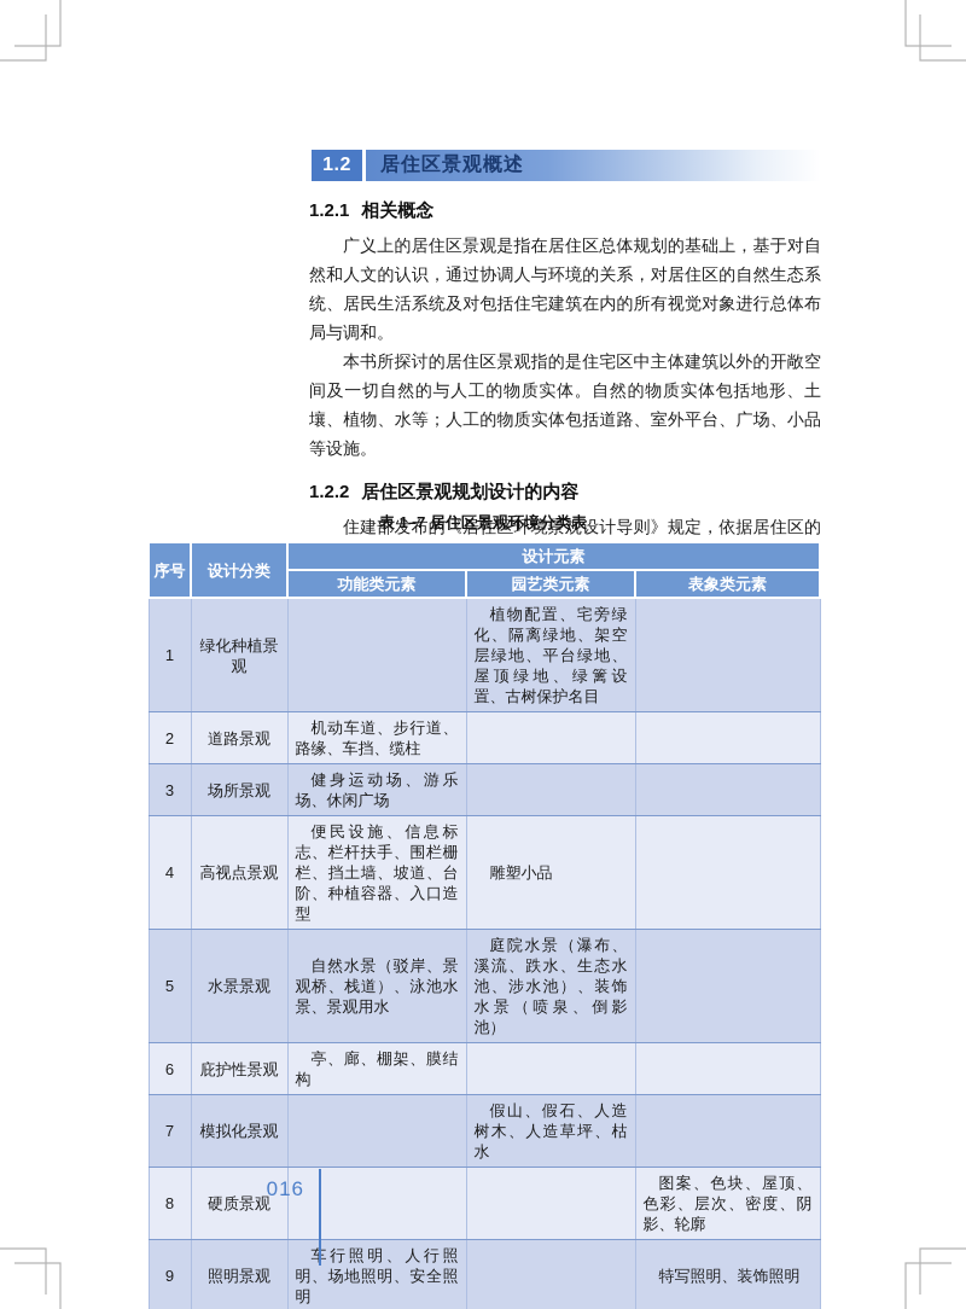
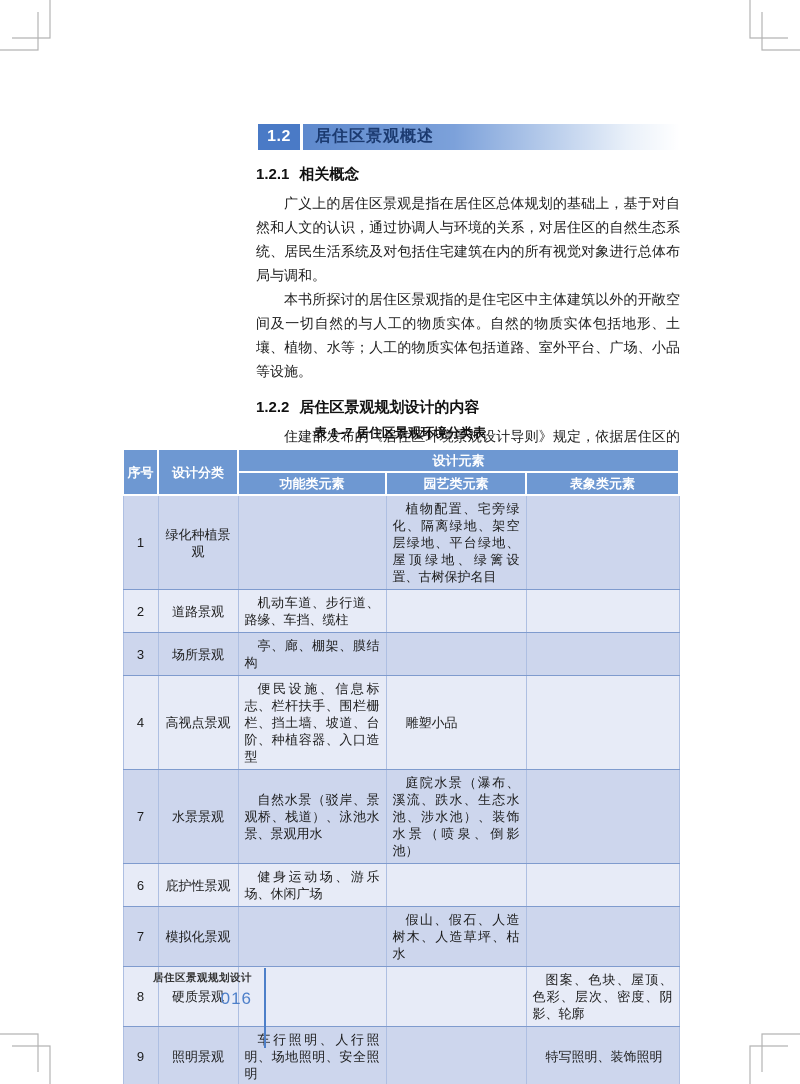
  1.2
  居住区景观概述
  1.2.1 相关概念
  广义上的居住区景观是指在居住区总体规划的基础上，基于对自然和人文的认识，通过协调人与环境的关系，对居住区的自然生态系统、居民生活系统及对包括住宅建筑在内的所有视觉对象进行总体布局与调和。
  本书所探讨的居住区景观指的是住宅区中主体建筑以外的开敞空间及一切自然的与人工的物质实体。自然的物质实体包括地形、土壤、植物、水等；人工的物质实体包括道路、室外平台、广场、小品等设施。
  1.2.2 居住区景观规划设计的内容
  表 1–7 居住区景观环境分类表
  序号	设计分类	设计元素
  功能类元素	园艺类元素	表象类元素
  1	绿化种植景观		植物配置、宅旁绿化、隔离绿地、架空层绿地、平台绿地、屋顶绿地、绿篱设置、古树保护名目
  2	道路景观	机动车道、步行道、路缘、车挡、缆柱
- 3	场所景观	健身运动场、游乐场、休闲广场
+ 3	场所景观	亭、廊、棚架、膜结构
  4	高视点景观	便民设施、信息标志、栏杆扶手、围栏栅栏、挡土墙、坡道、台阶、种植容器、入口造型	雕塑小品
- 5	水景景观	自然水景（驳岸、景观桥、栈道）、泳池水景、景观用水	庭院水景（瀑布、溪流、跌水、生态水池、涉水池）、装饰水景（喷泉、倒影池）
+ 7	水景景观	自然水景（驳岸、景观桥、栈道）、泳池水景、景观用水	庭院水景（瀑布、溪流、跌水、生态水池、涉水池）、装饰水景（喷泉、倒影池）
- 6	庇护性景观	亭、廊、棚架、膜结构
+ 6	庇护性景观	健身运动场、游乐场、休闲广场
  7	模拟化景观		假山、假石、人造树木、人造草坪、枯水
  8	硬质景观			图案、色块、屋顶、色彩、层次、密度、阴影、轮廓
  9	照明景观	行照明、人行照明、场地照明、安全照明		特写照明、装饰照明
+ 居住区景观规划设计
  016
